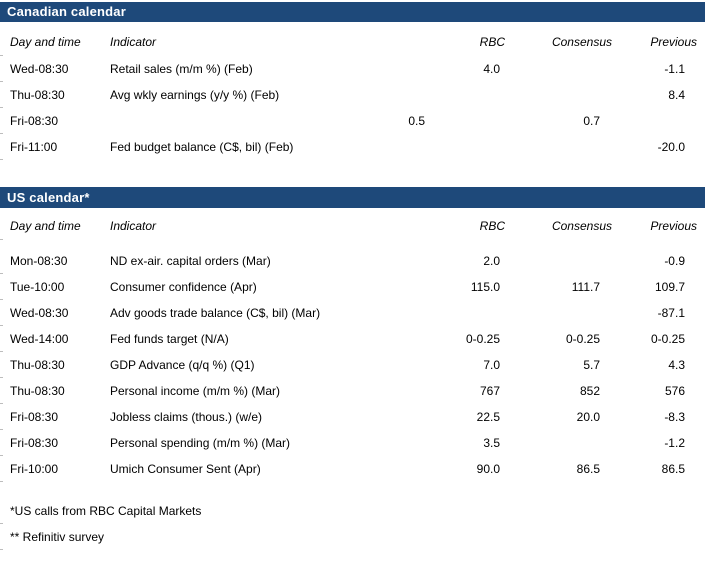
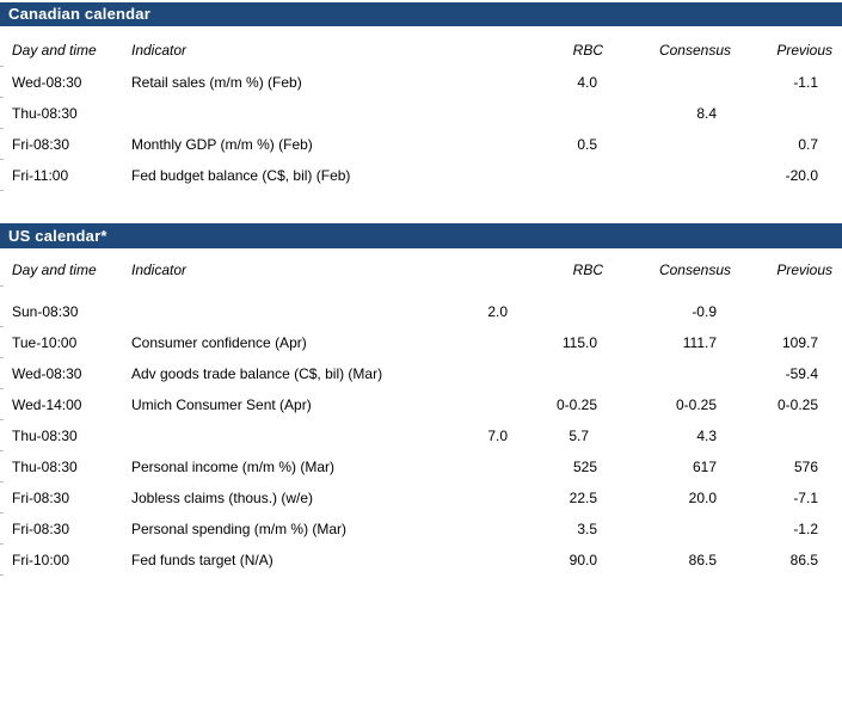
  Canadian calendar
  Day and time
  Indicator
  RBC
  Consensus
  Previous
  Wed-08:30
  Retail sales (m/m %) (Feb)
  4.0
  -1.1
  Thu-08:30
- Avg wkly earnings (y/y %) (Feb)
  8.4
  Fri-08:30
+ Monthly GDP (m/m %) (Feb)
  0.5
  0.7
  Fri-11:00
  Fed budget balance (C$, bil) (Feb)
  -20.0
  US calendar*
  Day and time
  Indicator
  RBC
  Consensus
  Previous
- Mon-08:30
+ Sun-08:30
- ND ex-air. capital orders (Mar)
  2.0
  -0.9
  Tue-10:00
  Consumer confidence (Apr)
  115.0
  111.7
  109.7
  Wed-08:30
  Adv goods trade balance (C$, bil) (Mar)
- -87.1
+ -59.4
  Wed-14:00
- Fed funds target (N/A)
+ Umich Consumer Sent (Apr)
  0-0.25
  0-0.25
  0-0.25
  Thu-08:30
- GDP Advance (q/q %) (Q1)
  7.0
  5.7
  4.3
  Thu-08:30
  Personal income (m/m %) (Mar)
- 767
+ 525
- 852
+ 617
  576
  Fri-08:30
  Jobless claims (thous.) (w/e)
  22.5
  20.0
- -8.3
+ -7.1
  Fri-08:30
  Personal spending (m/m %) (Mar)
  3.5
  -1.2
  Fri-10:00
- Umich Consumer Sent (Apr)
+ Fed funds target (N/A)
  90.0
  86.5
  86.5
- *US calls from RBC Capital Markets
- ** Refinitiv survey
